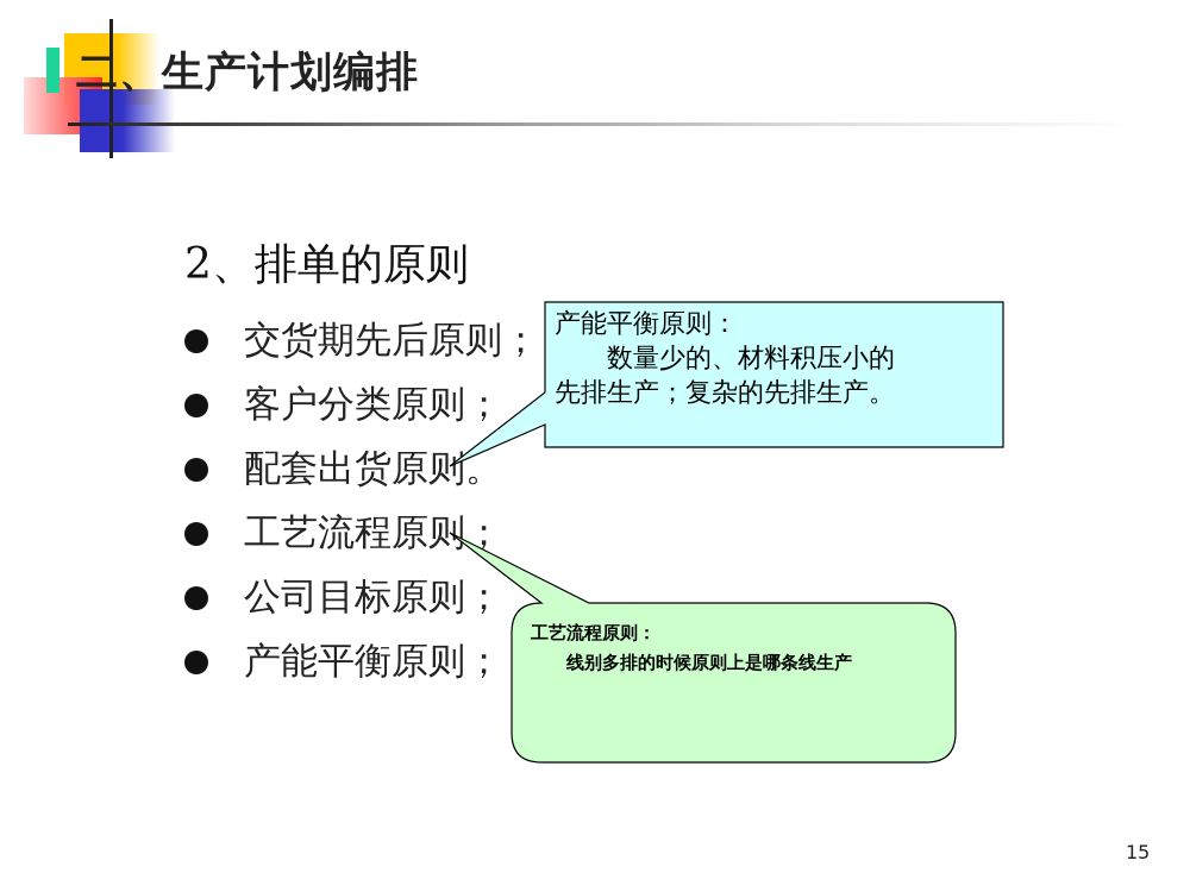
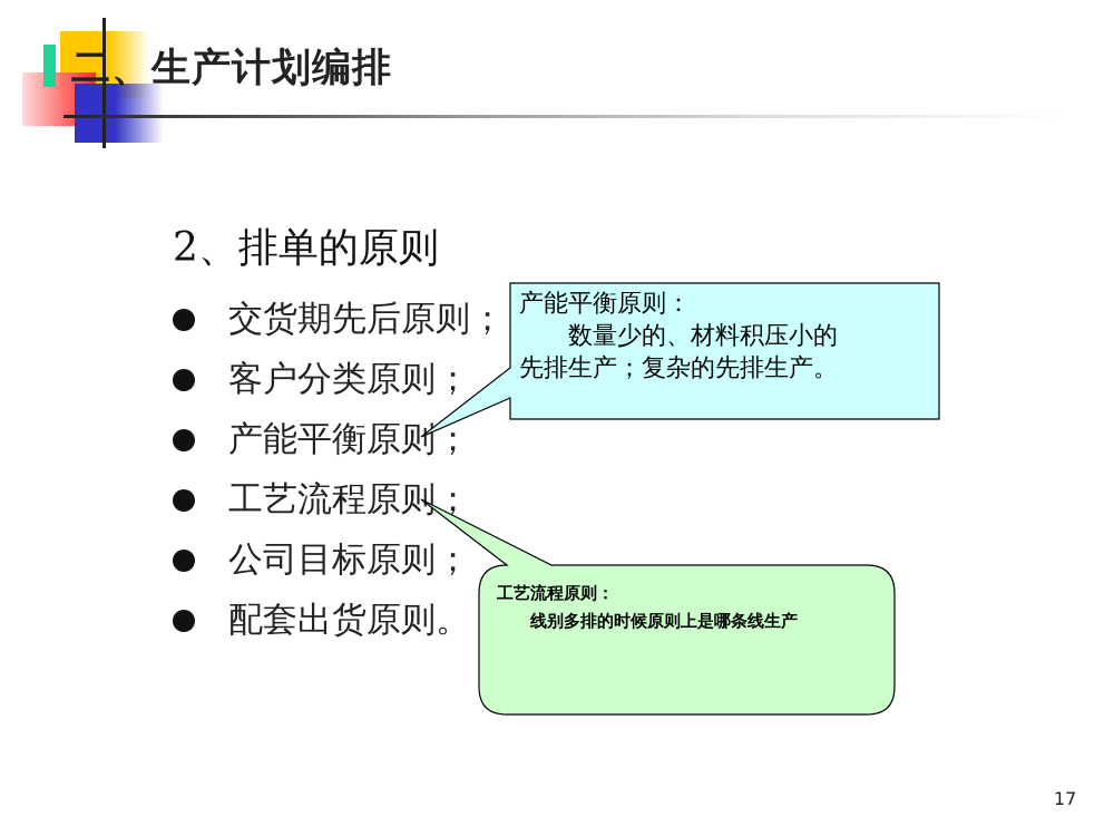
  二、生产计划编排
  2、排单的原则
  交货期先后原则；
  客户分类原则；
- 配套出货原则。
+ 产能平衡原则；
  工艺流程原则；
  公司目标原则；
- 产能平衡原则；
+ 配套出货原则。
  产能平衡原则：
  数量少的、材料积压小的
  先排生产；复杂的先排生产。
  工艺流程原则：
  线别多排的时候原则上是哪条线生产
- 15
+ 17
